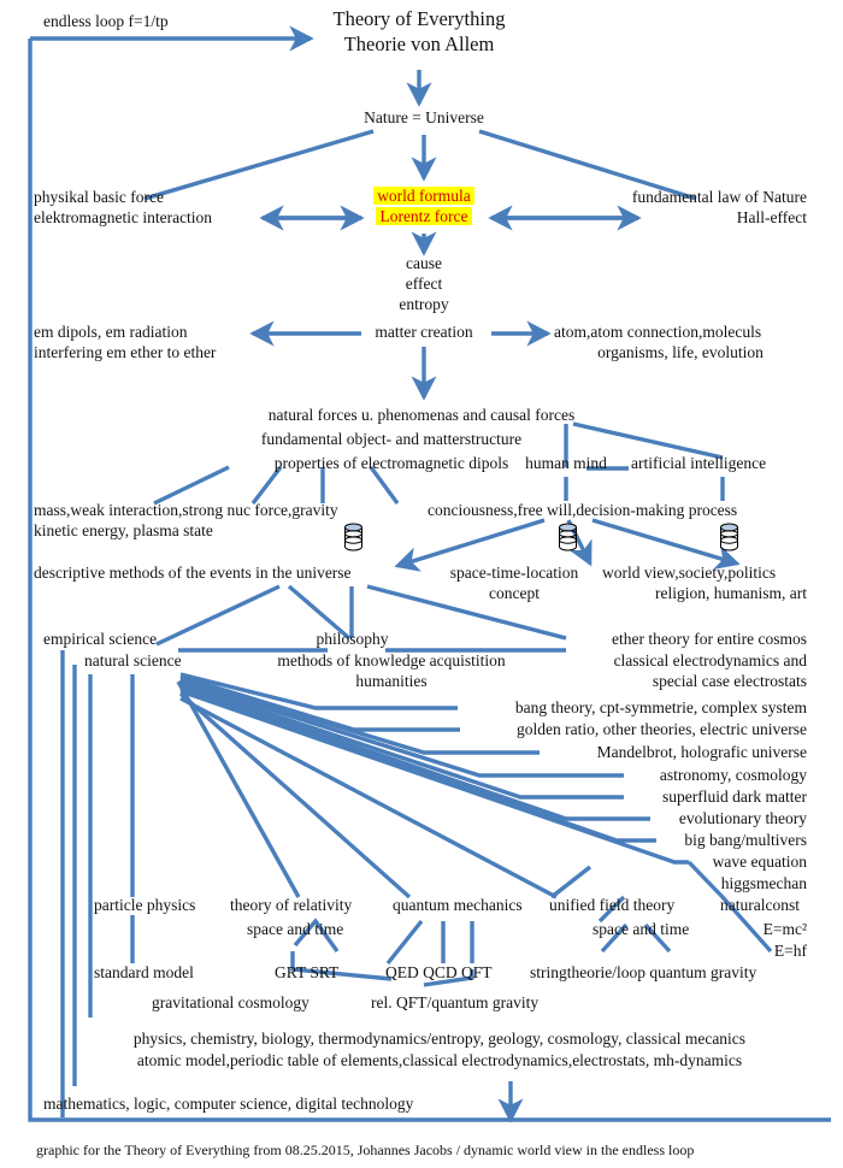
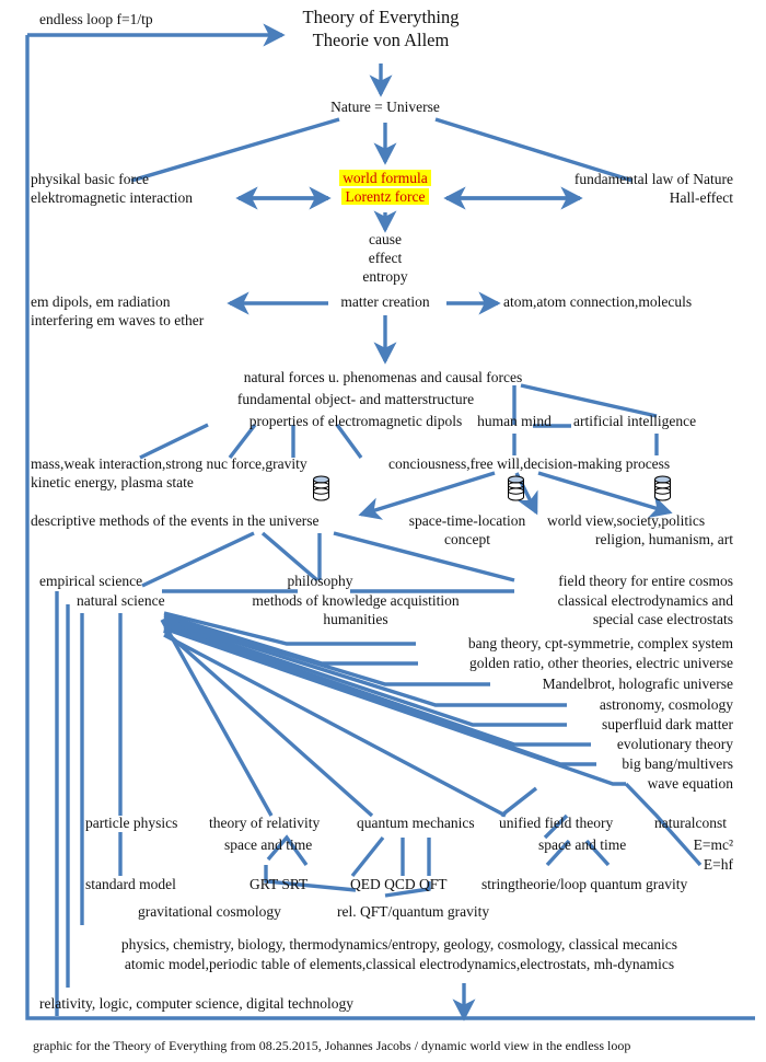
  endless loop f=1/tp
  Theory of Everything
  Theorie von Allem
  Nature = Universe
  physikal basic force
  elektromagnetic interaction
  world formula
  Lorentz force
  fundamental law of Nature
  Hall-effect
  cause
  effect
  entropy
  em dipols, em radiation
- interfering em ether to ether
+ interfering em waves to ether
  matter creation
  atom,atom connection,moleculs
- organisms, life, evolution
  natural forces u. phenomenas and causal forces
  fundamental object- and matterstructure
  properties of electromagnetic dipols
  human mind
  artificial intelligence
  mass,weak interaction,strong nuc force,gravity
  kinetic energy, plasma state
  conciousness,free will,decision-making process
  descriptive methods of the events in the universe
  space-time-location
  concept
  world view,society,politics
  religion, humanism, art
  empirical science
  natural science
  philosophy
  methods of knowledge acquistition
  humanities
- ether theory for entire cosmos
+ field theory for entire cosmos
  classical electrodynamics and
  special case electrostats
  bang theory, cpt-symmetrie, complex system
  golden ratio, other theories, electric universe
  Mandelbrot, holografic universe
  astronomy, cosmology
  superfluid dark matter
  evolutionary theory
  big bang/multivers
  wave equation
- higgsmechan
  particle physics
  theory of relativity
  quantum mechanics
  unified field theory
  naturalconst
  space and time
  space and time
  E=mc²
  E=hf
  standard model
  GRT SRT
  QED QCD QFT
  stringtheorie/loop quantum gravity
  gravitational cosmology
  rel. QFT/quantum gravity
  physics, chemistry, biology, thermodynamics/entropy, geology, cosmology, classical mecanics
  atomic model,periodic table of elements,classical electrodynamics,electrostats, mh-dynamics
- mathematics, logic, computer science, digital technology
+ relativity, logic, computer science, digital technology
  graphic for the Theory of Everything from 08.25.2015, Johannes Jacobs / dynamic world view in the endless loop
